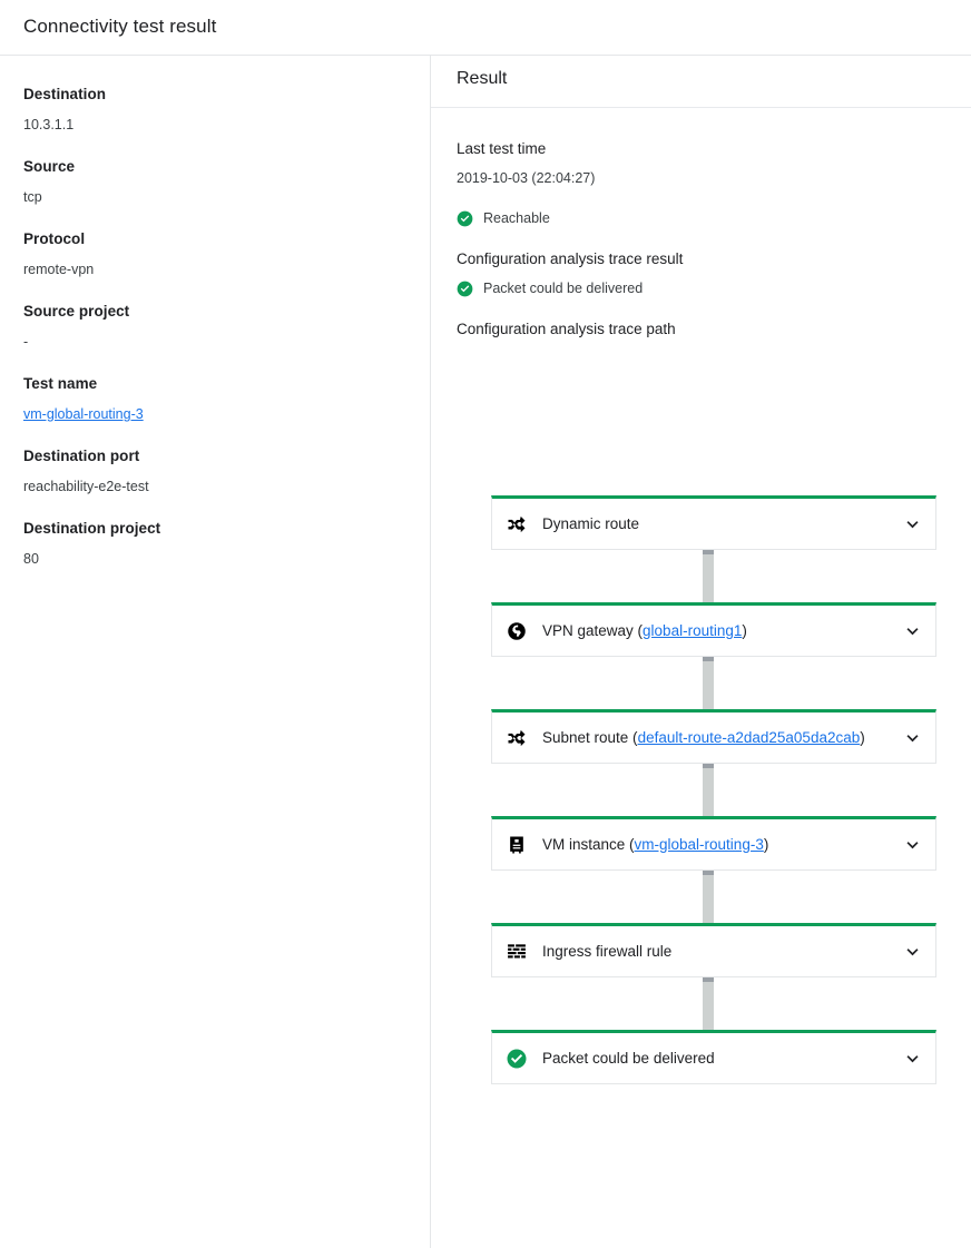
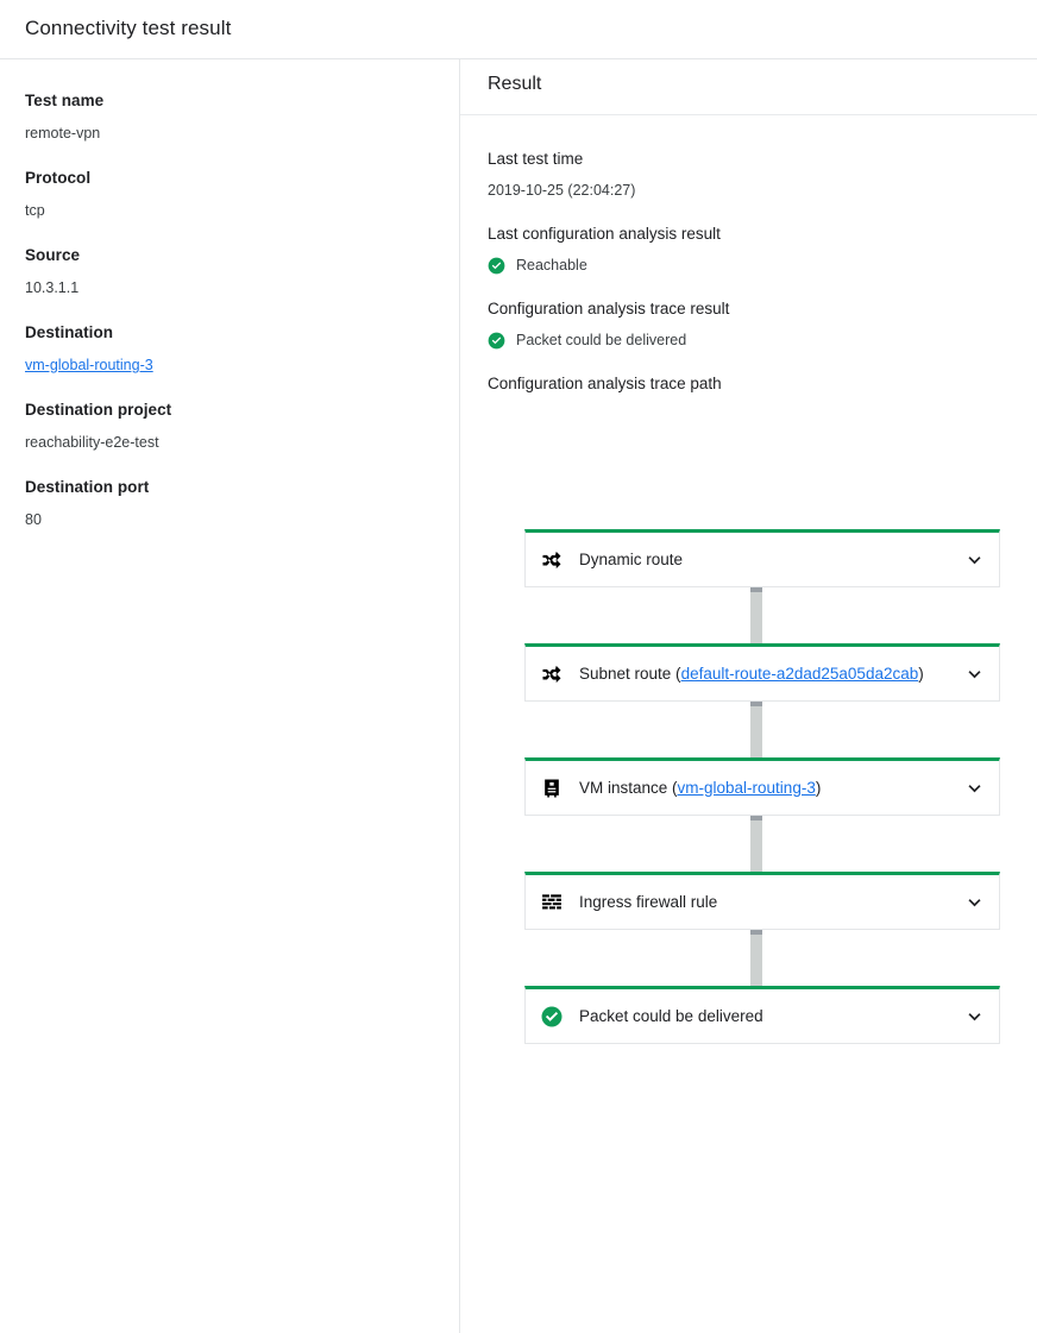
  Connectivity test result
- Destination
+ Test name
- 10.3.1.1
+ remote-vpn
- Source
+ Protocol
  tcp
- Protocol
+ Source
- remote-vpn
+ 10.3.1.1
- Source project
- -
- Test name
+ Destination
  vm-global-routing-3
- Destination port
+ Destination project
  reachability-e2e-test
- Destination project
+ Destination port
  80
  Result
  Last test time
- 2019-10-03 (22:04:27)
+ 2019-10-25 (22:04:27)
+ Last configuration analysis result
  Reachable
  Configuration analysis trace result
  Packet could be delivered
  Configuration analysis trace path
  Dynamic route
- VPN gateway (global-routing1)
  Subnet route (default-route-a2dad25a05da2cab)
  VM instance (vm-global-routing-3)
  Ingress firewall rule
  Packet could be delivered
